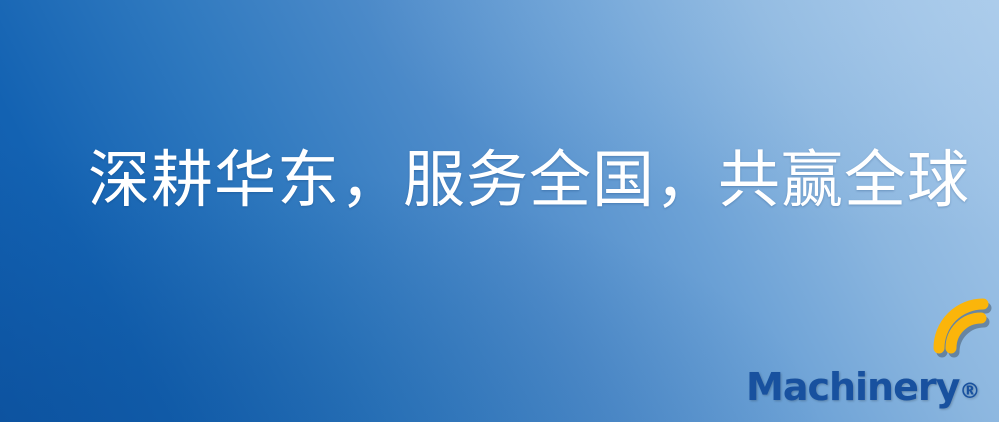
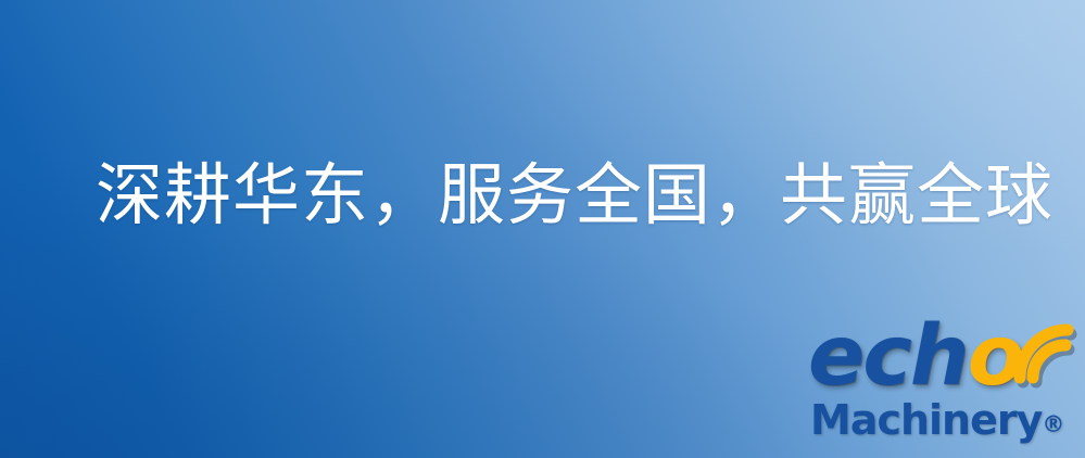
  深耕华东，服务全国，共赢全球
+ echo
  Machinery®
